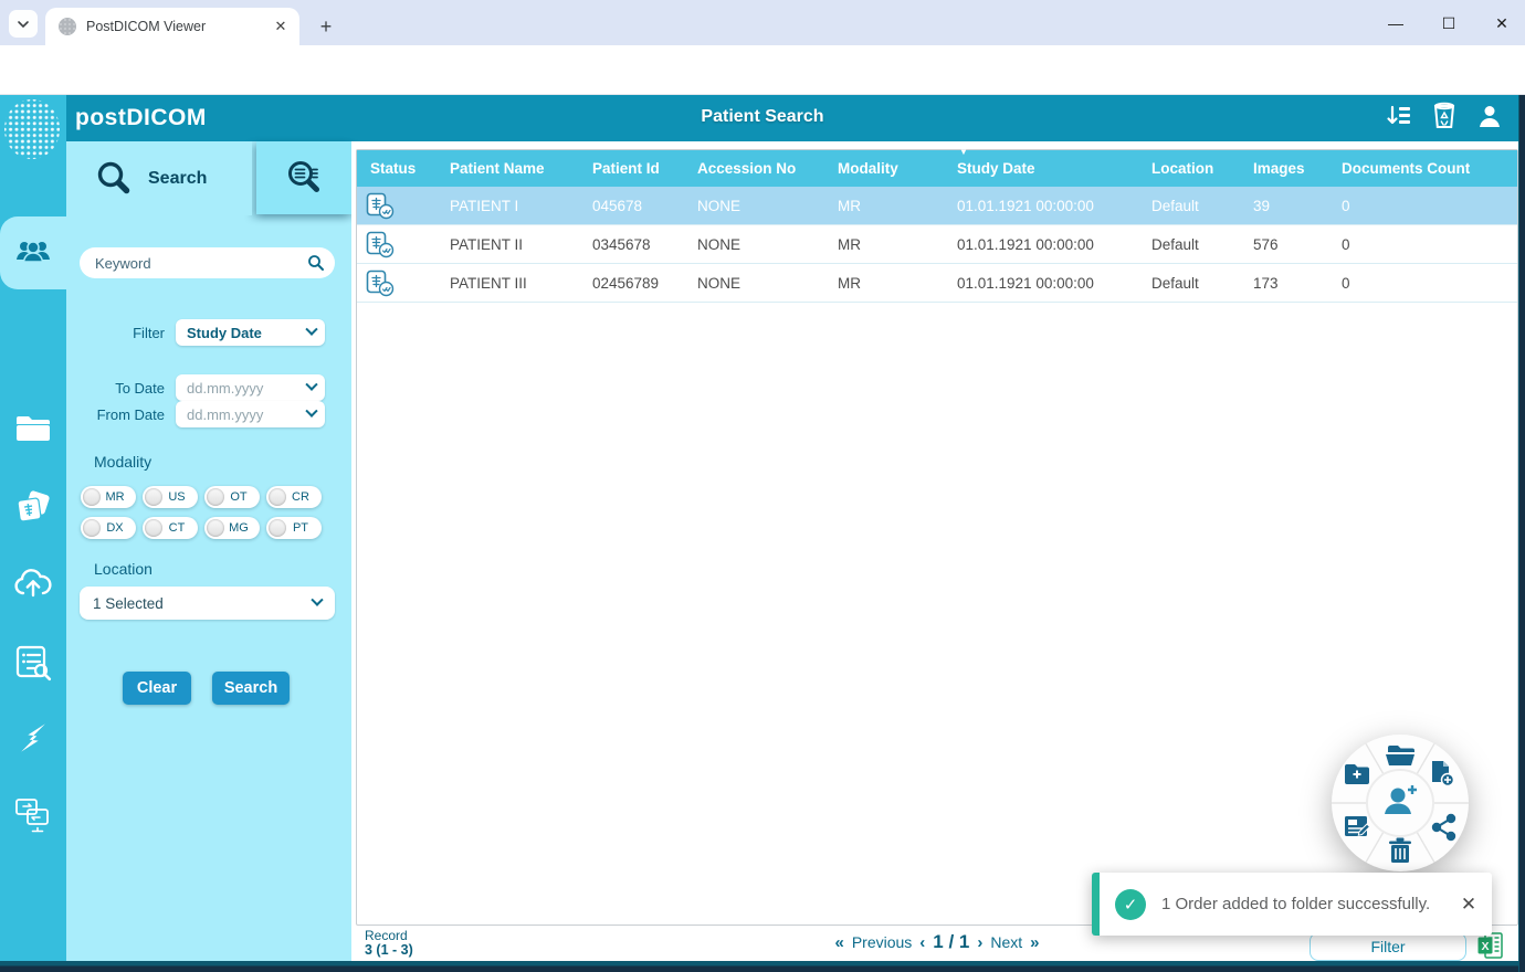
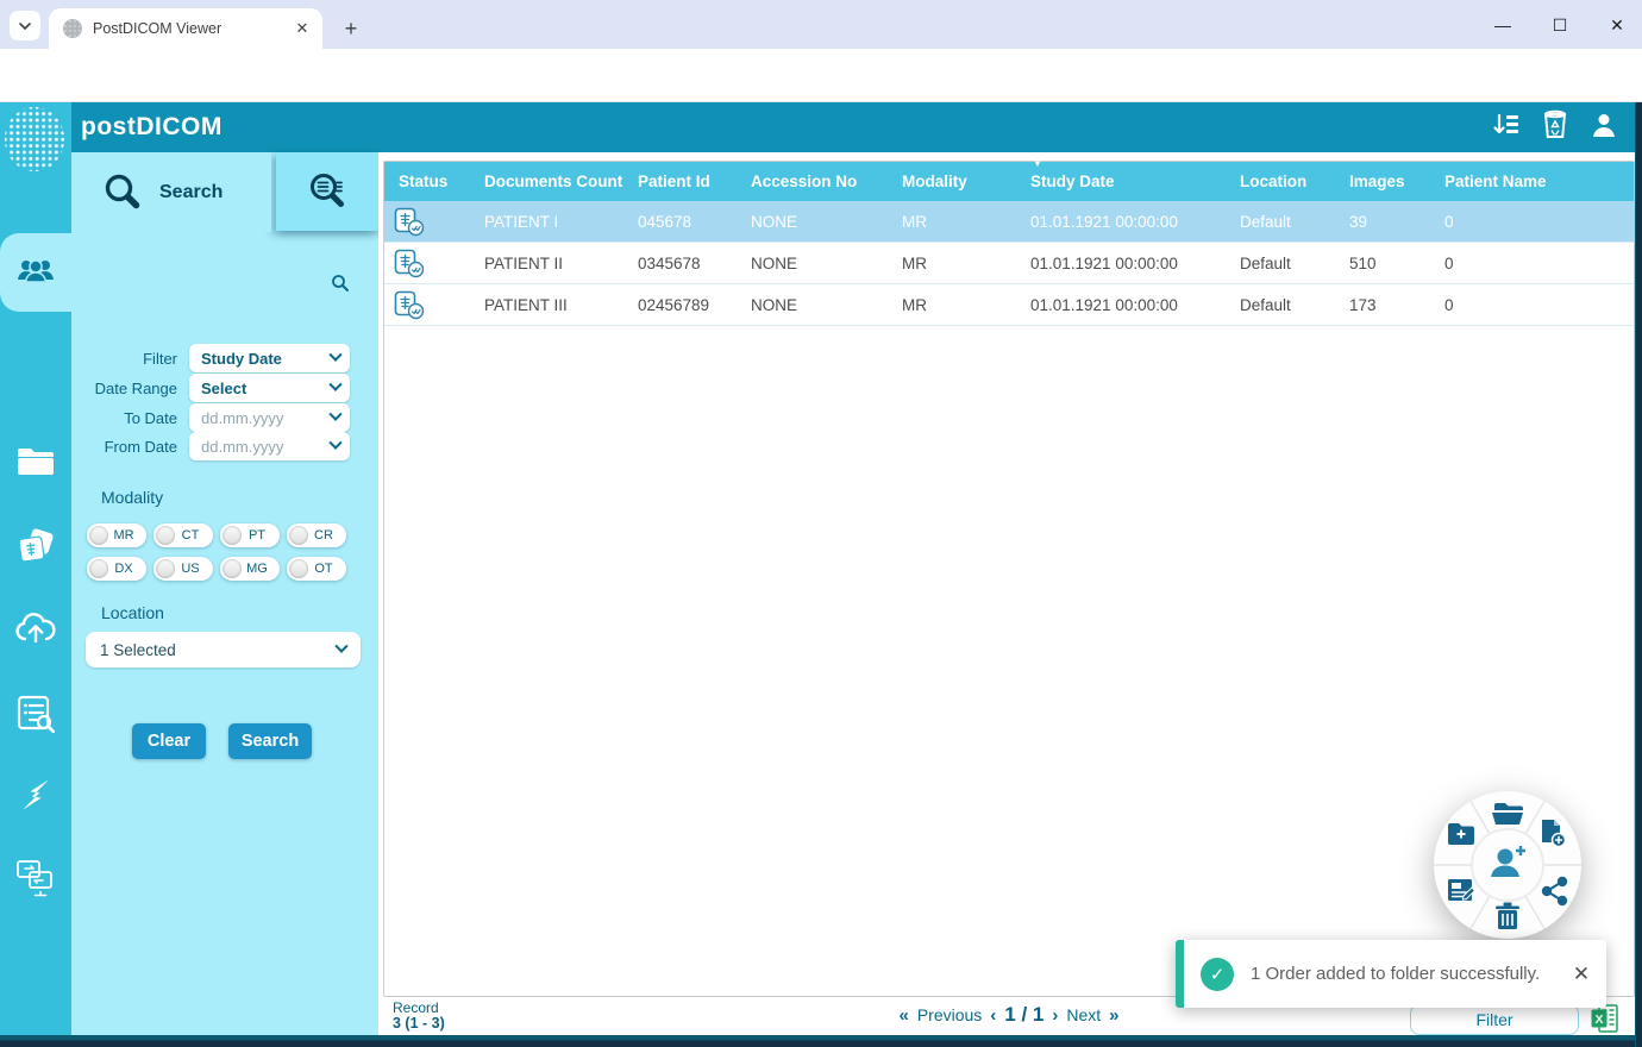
  PostDICOM Viewer
  ✕
  +
  —
  ☐
  ✕
  postDICOM
- Patient Search
  Search
- Keyword
  Filter
  Study Date
+ Date Range
+ Select
  To Date
  dd.mm.yyyy
  From Date
  dd.mm.yyyy
  Modality
  MR
- US
+ CT
- OT
+ PT
  CR
  DX
- CT
+ US
  MG
- PT
+ OT
  Location
  1 Selected
  Clear
  Search
  Status
- Patient Name
+ Documents Count
  Patient Id
  Accession No
  Modality
  ▼
  Study Date
  Location
  Images
- Documents Count
+ Patient Name
  PATIENT I
  045678
  NONE
  MR
  01.01.1921 00:00:00
  Default
  39
  0
  PATIENT II
  0345678
  NONE
  MR
  01.01.1921 00:00:00
  Default
- 576
+ 510
  0
  PATIENT III
  02456789
  NONE
  MR
  01.01.1921 00:00:00
  Default
  173
  0
  Record
  3 (1 - 3)
  «
  Previous
  ‹
  1 / 1
  ›
  Next
  »
  Filter
  X
  ✓
  1 Order added to folder successfully.
  ✕
